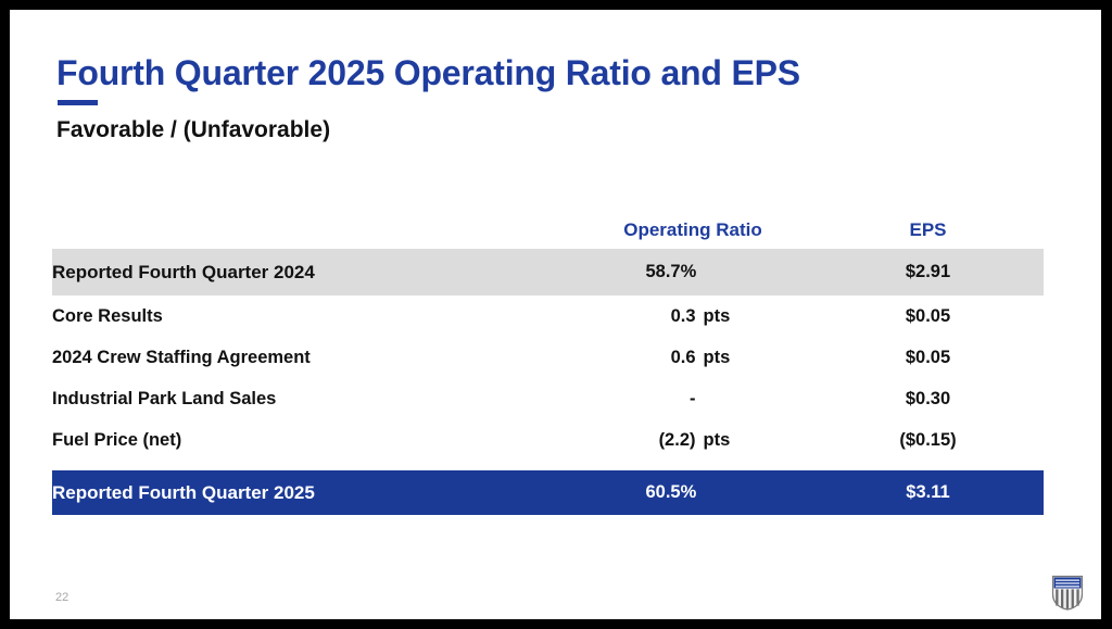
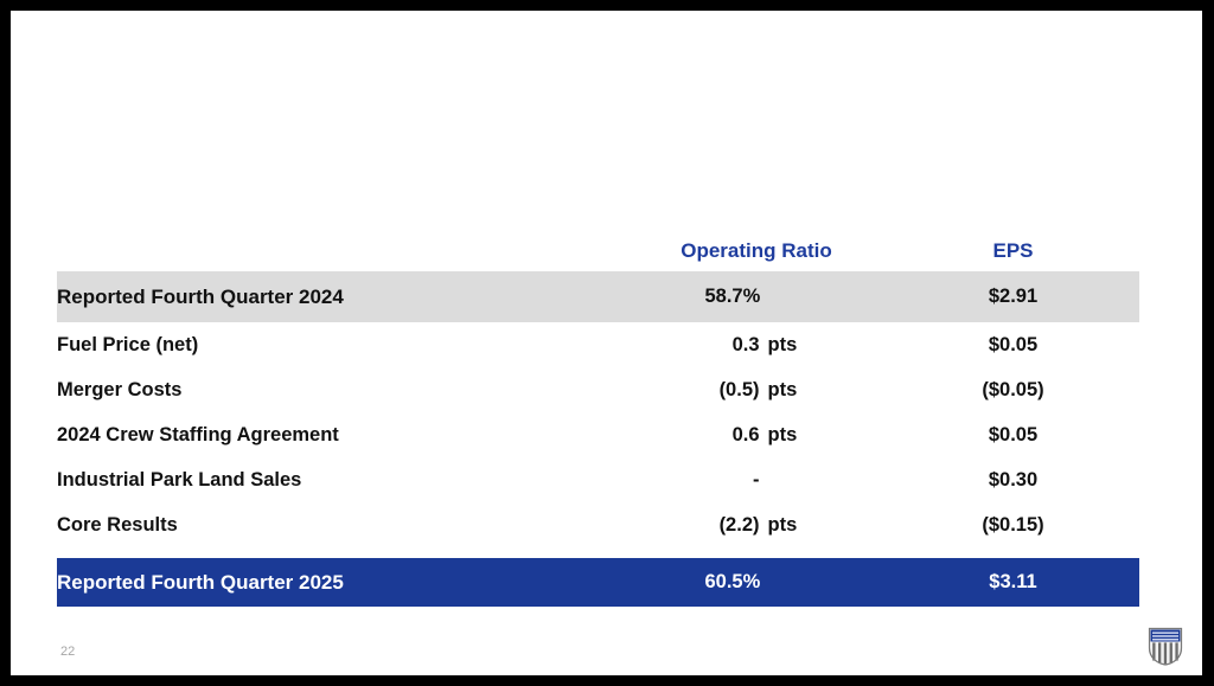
- Fourth Quarter 2025 Operating Ratio and EPS
- Favorable / (Unfavorable)
  	Operating Ratio	EPS
  Reported Fourth Quarter 2024	58.7%	$2.91
- Core Results	0.3 pts	$0.05
+ Fuel Price (net)	0.3 pts	$0.05
+ Merger Costs	(0.5) pts	($0.05)
  2024 Crew Staffing Agreement	0.6 pts	$0.05
  Industrial Park Land Sales	-	$0.30
- Fuel Price (net)	(2.2) pts	($0.15)
+ Core Results	(2.2) pts	($0.15)
  Reported Fourth Quarter 2025	60.5%	$3.11
  22
